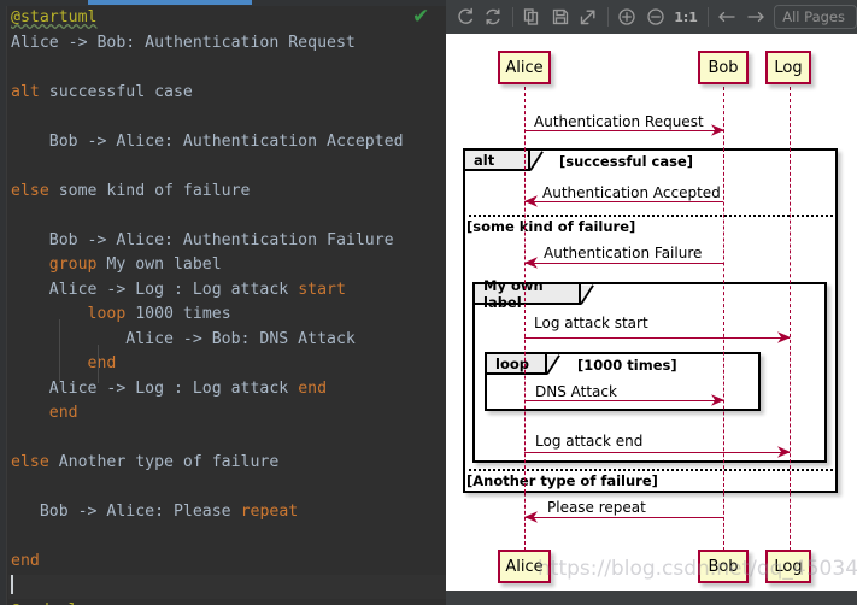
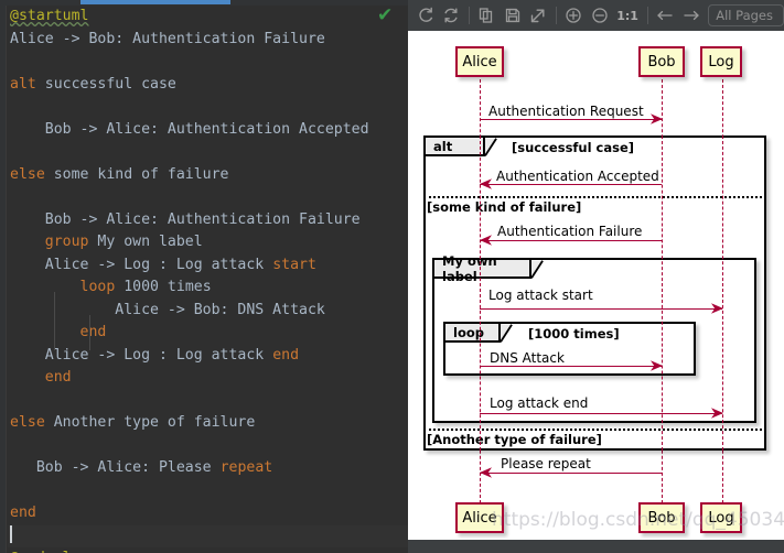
  @startuml
- Alice -> Bob: Authentication Request
+ Alice -> Bob: Authentication Failure
  alt successful case
  Bob -> Alice: Authentication Accepted
  else some kind of failure
  Bob -> Alice: Authentication Failure
  group My own label
  Alice -> Log : Log attack start
  loop 1000 times
  Alice -> Bob: DNS Attack
  end
  Alice -> Log : Log attack end
  end
  else Another type of failure
  Bob -> Alice: Please repeat
  end
  ✔
  1:1
  All Pages
  alt
  [successful case]
  [some kind of failure]
  My own label
  loop
  [1000 times]
  [Another type of failure]
  Authentication Request
  Authentication Accepted
  Authentication Failure
  Log attack start
  DNS Attack
  Log attack end
  Please repeat
  Alice
  Bob
  Log
  Alice
  Bob
  Log
  https://blog.csdn.net/qq_45034
